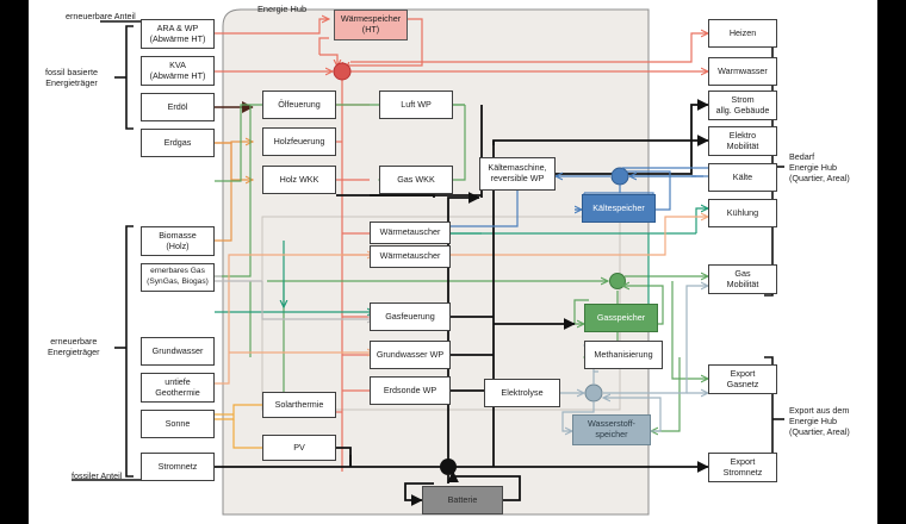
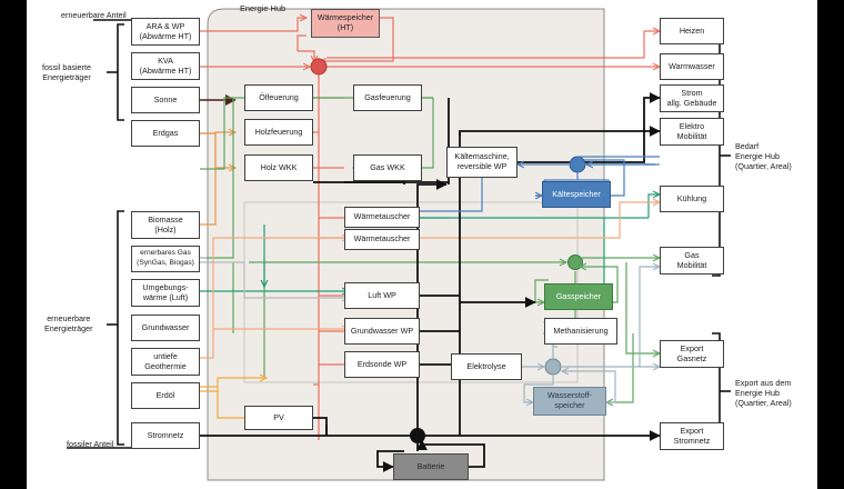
  ARA & WP
  (Abwärme HT)
  KVA
  (Abwärme HT)
- Erdöl
+ Sonne
  Erdgas
  Biomasse
  (Holz)
+ Umgebungs-
+ wärme (Luft)
  Grundwasser
  untiefe
  Geothermie
- Sonne
+ Erdöl
  Stromnetz
  Ölfeuerung
  Holzfeuerung
  Holz WKK
- Luft WP
+ Gasfeuerung
  Gas WKK
  Wärmetauscher
  Wärmetauscher
- Gasfeuerung
+ Luft WP
  Grundwasser WP
  Erdsonde WP
- Solarthermie
  PV
  Kältemaschine,
  reversible WP
  Methanisierung
  Elektrolyse
  Wärmespeicher
  (HT)
  Kältespeicher
  Gasspeicher
  Wasserstoff-
  speicher
  Batterie
  Heizen
  Warmwasser
  Strom
  allg. Gebäude
  Elektro
  Mobilität
- Kälte
  Kühlung
  Gas
  Mobilität
  Export
  Gasnetz
  Export
  Stromnetz
  Energie Hub
  erneuerbare Anteil
  fossil basierte
  Energieträger
  erneuerbare
  Energieträger
  fossiler Anteil
  Bedarf
  Energie Hub
  (Quartier, Areal)
  Export aus dem
  Energie Hub
  (Quartier, Areal)
